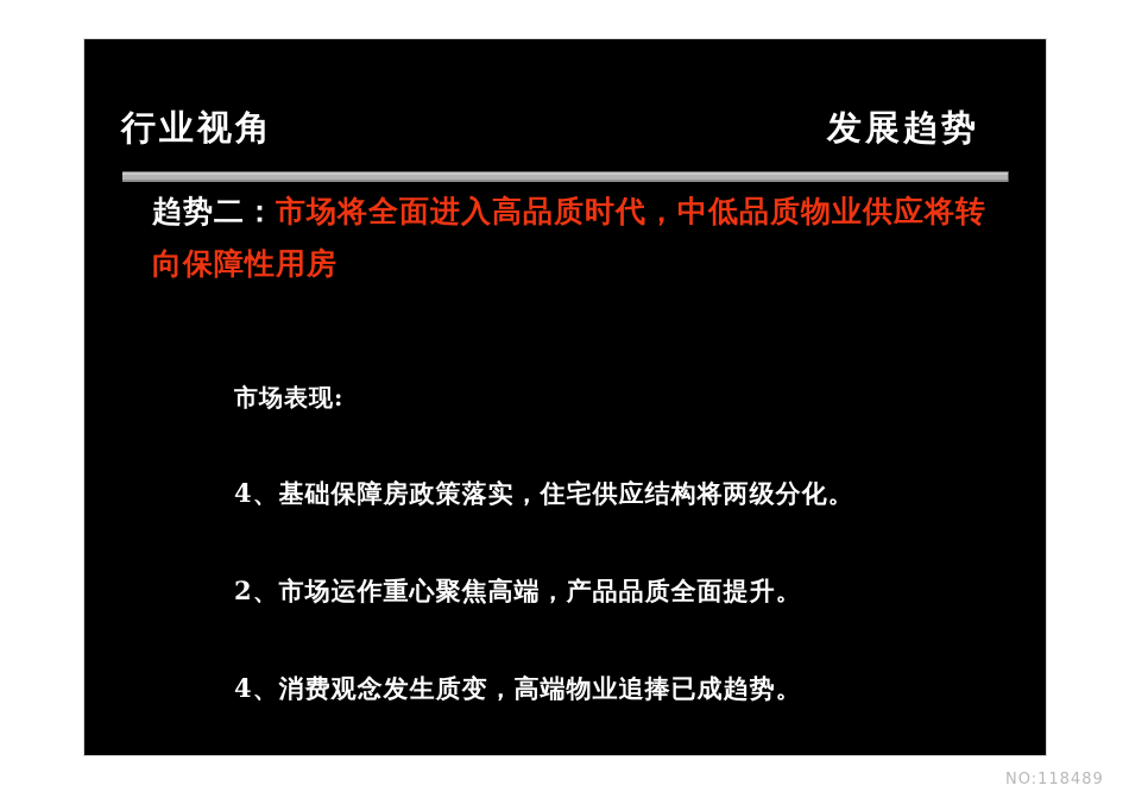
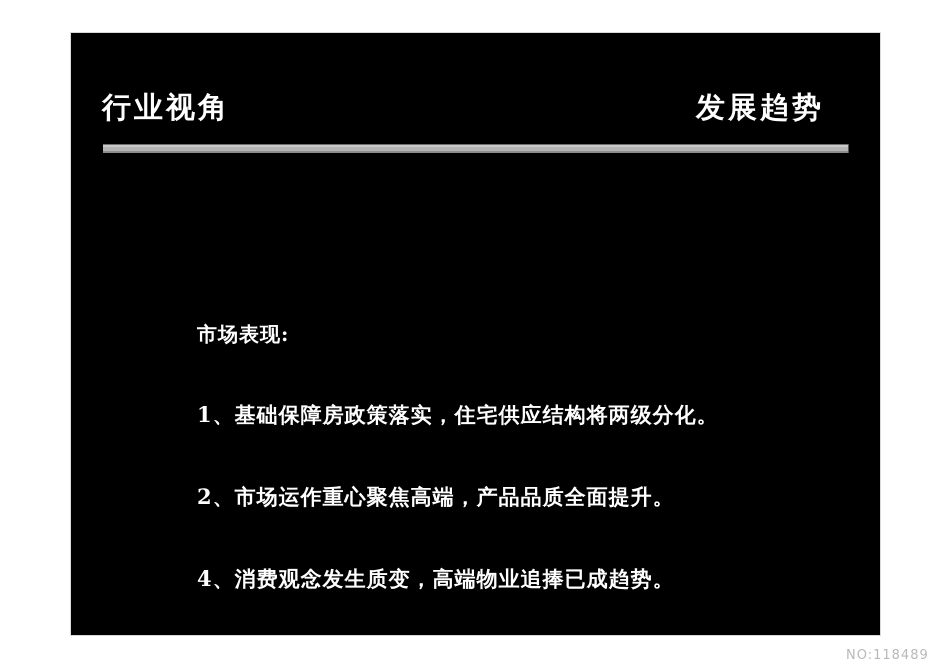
  行业视角
  发展趋势
- 趋势二：市场将全面进入高品质时代，中低品质物业供应将转向保障性用房
  市场表现:
- 4、基础保障房政策落实，住宅供应结构将两级分化。
+ 1、基础保障房政策落实，住宅供应结构将两级分化。
  2、市场运作重心聚焦高端，产品品质全面提升。
  4、消费观念发生质变，高端物业追捧已成趋势。
  NO:118489
